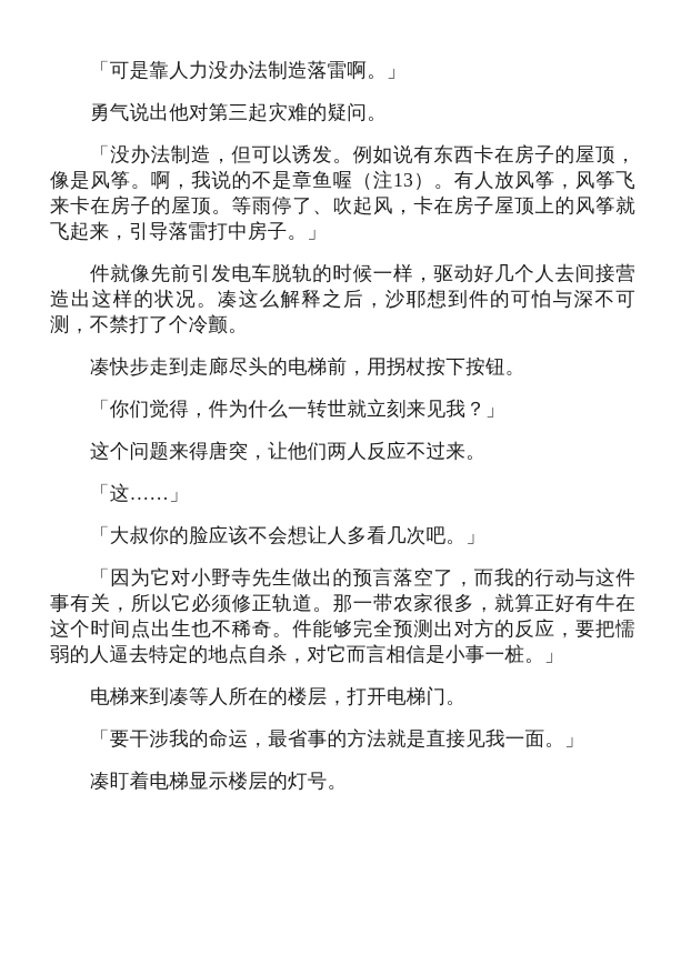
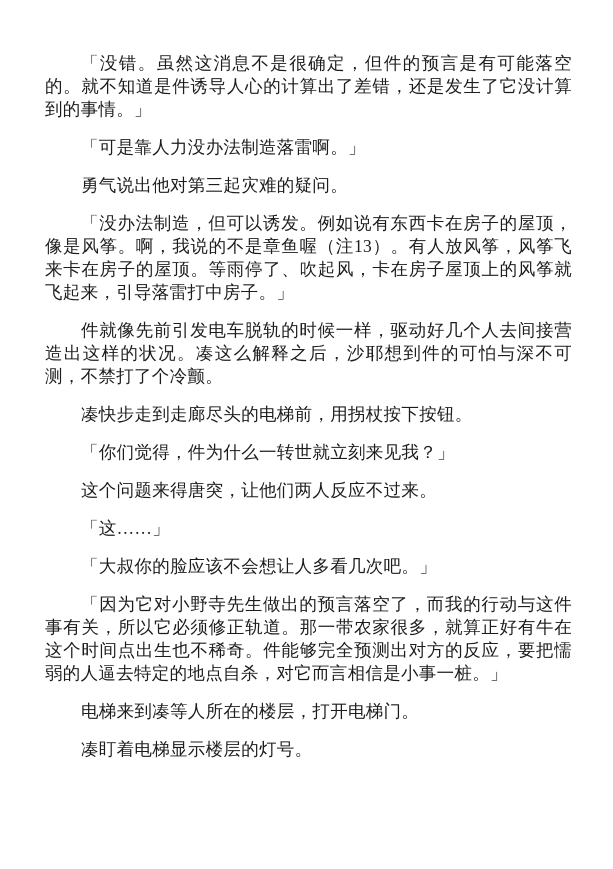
+ 「没错。虽然这消息不是很确定，但件的预言是有可能落空
+ 的。就不知道是件诱导人心的计算出了差错，还是发生了它没计算
+ 到的事情。」
  「可是靠人力没办法制造落雷啊。」
  勇气说出他对第三起灾难的疑问。
  「没办法制造，但可以诱发。例如说有东西卡在房子的屋顶，
  像是风筝。啊，我说的不是章鱼喔（注13）。有人放风筝，风筝飞
  来卡在房子的屋顶。等雨停了、吹起风，卡在房子屋顶上的风筝就
  飞起来，引导落雷打中房子。」
  件就像先前引发电车脱轨的时候一样，驱动好几个人去间接营
  造出这样的状况。凑这么解释之后，沙耶想到件的可怕与深不可
  测，不禁打了个冷颤。
  凑快步走到走廊尽头的电梯前，用拐杖按下按钮。
  「你们觉得，件为什么一转世就立刻来见我？」
  这个问题来得唐突，让他们两人反应不过来。
  「这……」
  「大叔你的脸应该不会想让人多看几次吧。」
  「因为它对小野寺先生做出的预言落空了，而我的行动与这件
  事有关，所以它必须修正轨道。那一带农家很多，就算正好有牛在
  这个时间点出生也不稀奇。件能够完全预测出对方的反应，要把懦
  弱的人逼去特定的地点自杀，对它而言相信是小事一桩。」
  电梯来到凑等人所在的楼层，打开电梯门。
- 「要干涉我的命运，最省事的方法就是直接见我一面。」
  凑盯着电梯显示楼层的灯号。
